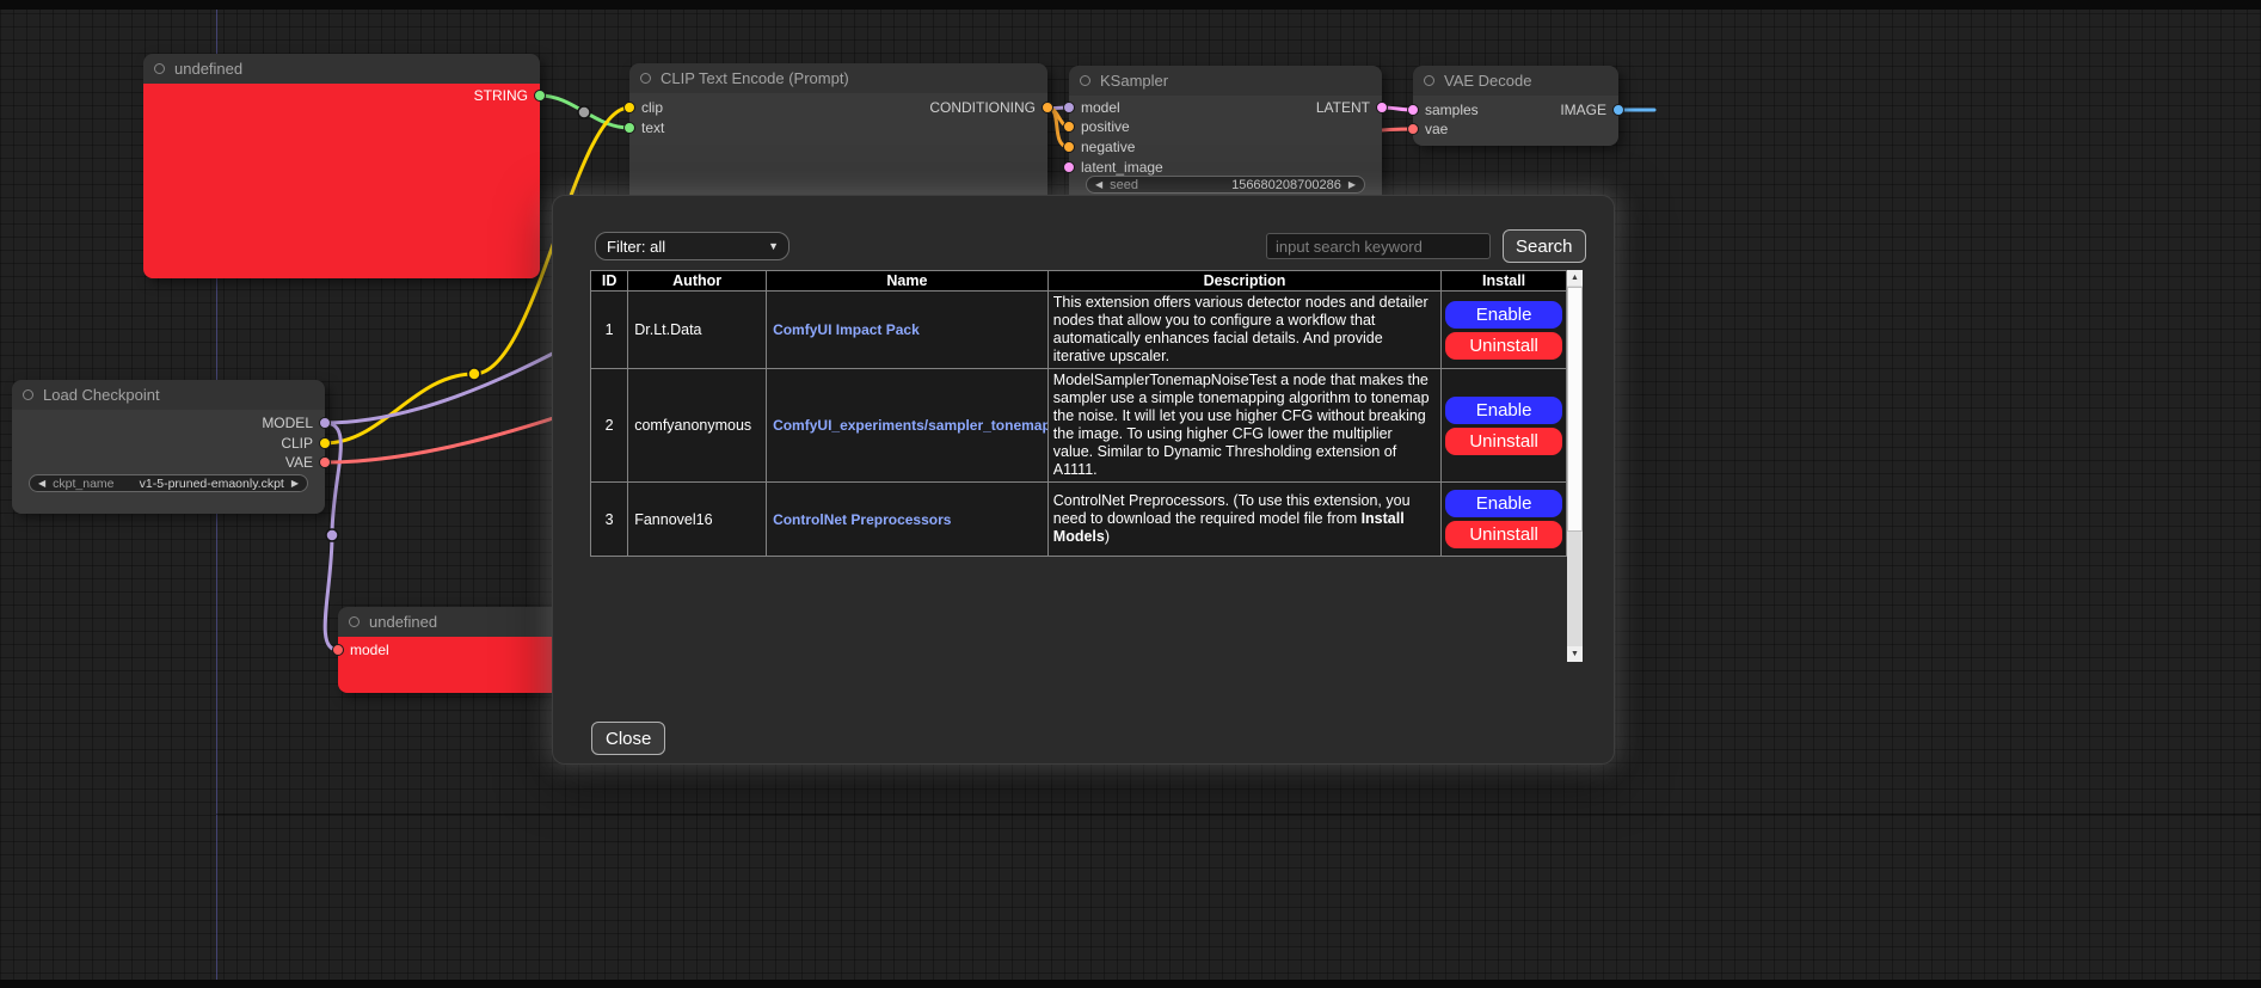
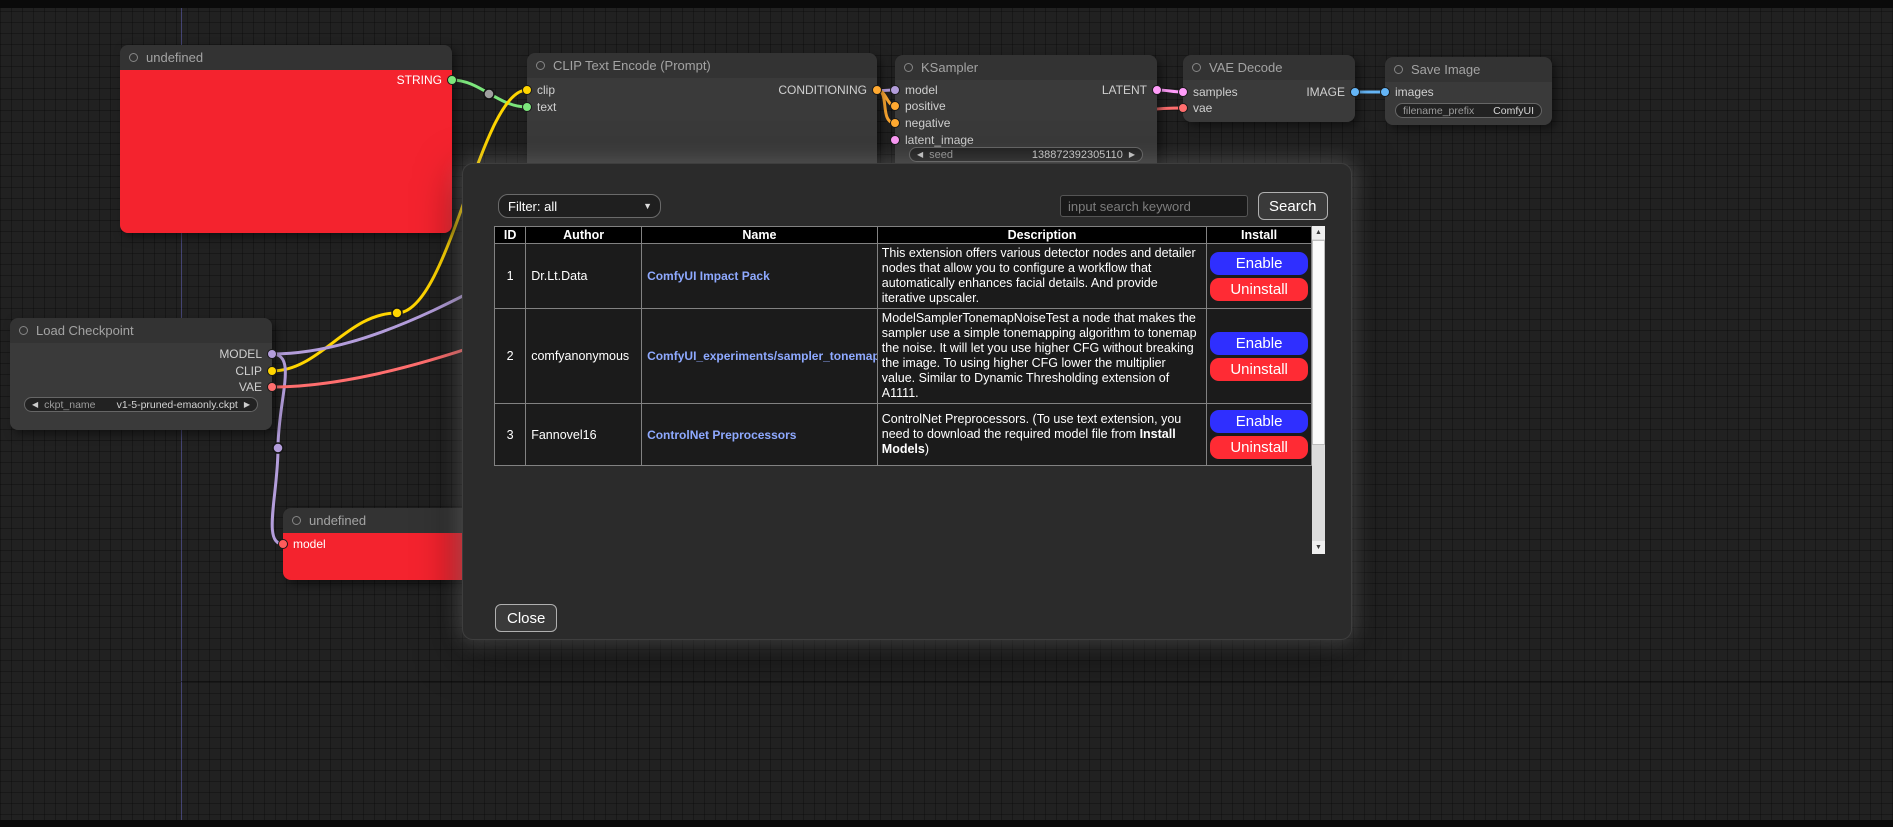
  undefined
  STRING
  CLIP Text Encode (Prompt)
  clip
  text
  CONDITIONING
  KSampler
  model
  positive
  negative
  latent_image
  LATENT
  ◀
  seed
- 156680208700286
+ 138872392305110
  ▶
  VAE Decode
  samples
  vae
  IMAGE
+ Save Image
+ images
+ filename_prefix
+ ComfyUI
  Load Checkpoint
  MODEL
  CLIP
  VAE
  ◀
  ckpt_name
  v1-5-pruned-emaonly.ckpt
  ▶
  undefined
  model
  Filter: all
  ▼
  input search keyword
  Search
  ID	Author	Name	Description	Install
  1	Dr.Lt.Data	ComfyUI Impact Pack	This extension offers various detector nodes and detailer nodes that allow you to configure a workflow that automatically enhances facial details. And provide iterative upscaler.	EnableUninstall
  2	comfyanonymous	ComfyUI_experiments/sampler_tonemap	ModelSamplerTonemapNoiseTest a node that makes the sampler use a simple tonemapping algorithm to tonemap the noise. It will let you use higher CFG without breaking the image. To using higher CFG lower the multiplier value. Similar to Dynamic Thresholding extension of A1111.	EnableUninstall
- 3	Fannovel16	ControlNet Preprocessors	ControlNet Preprocessors. (To use this extension, you need to download the required model file from Install Models)	EnableUninstall
+ 3	Fannovel16	ControlNet Preprocessors	ControlNet Preprocessors. (To use text extension, you need to download the required model file from Install Models)	EnableUninstall
  Close
